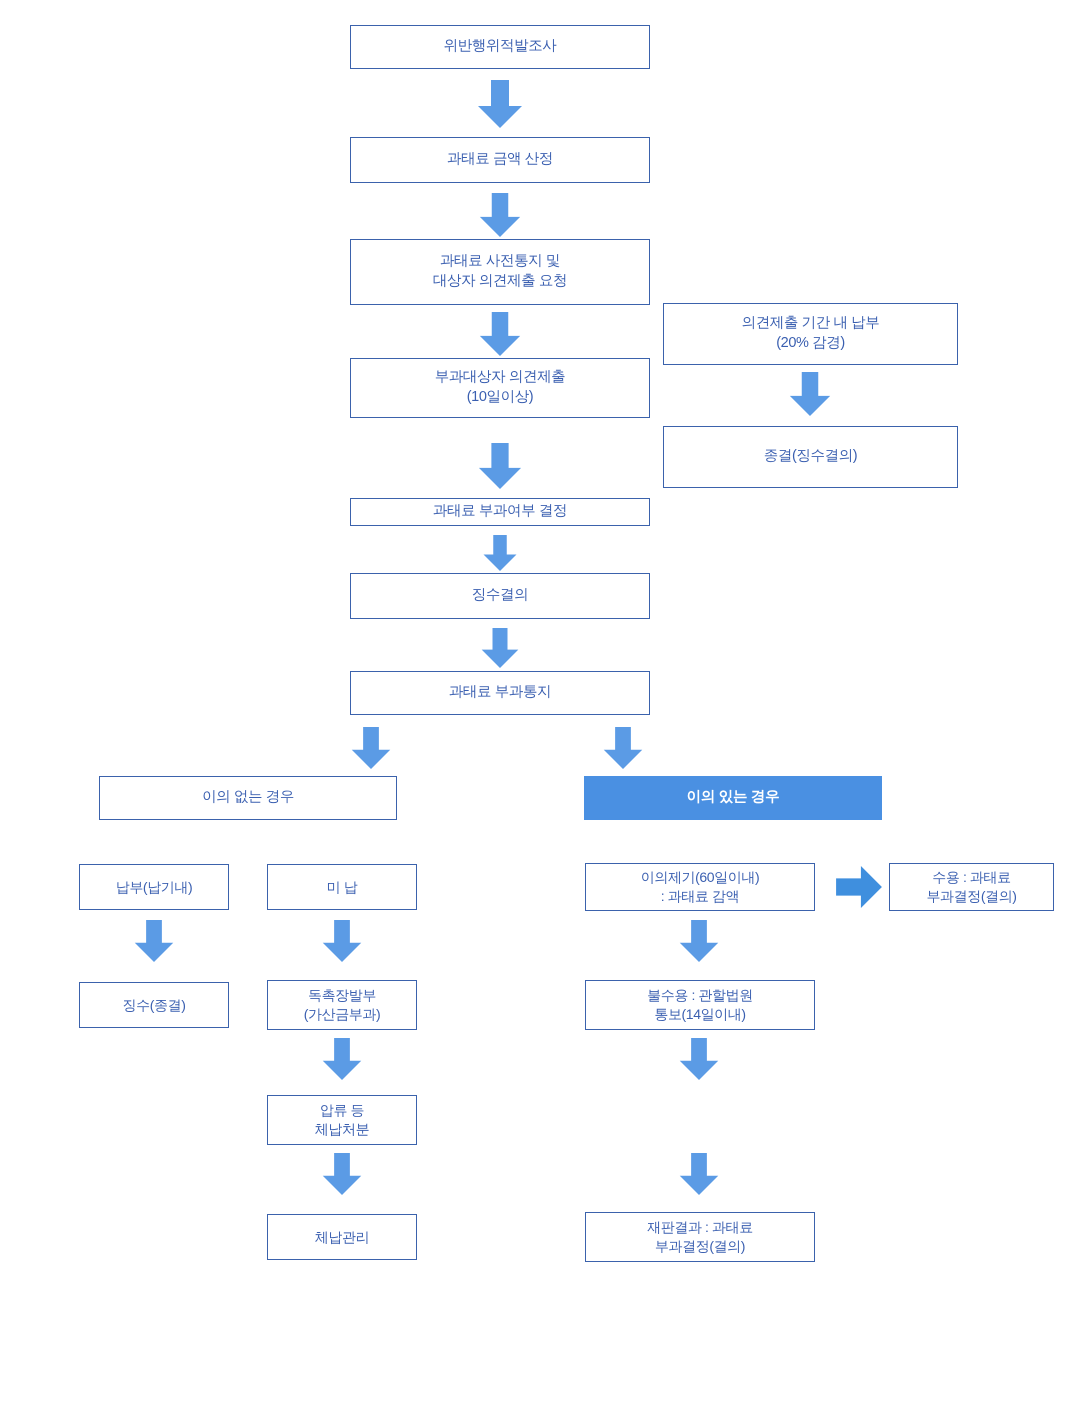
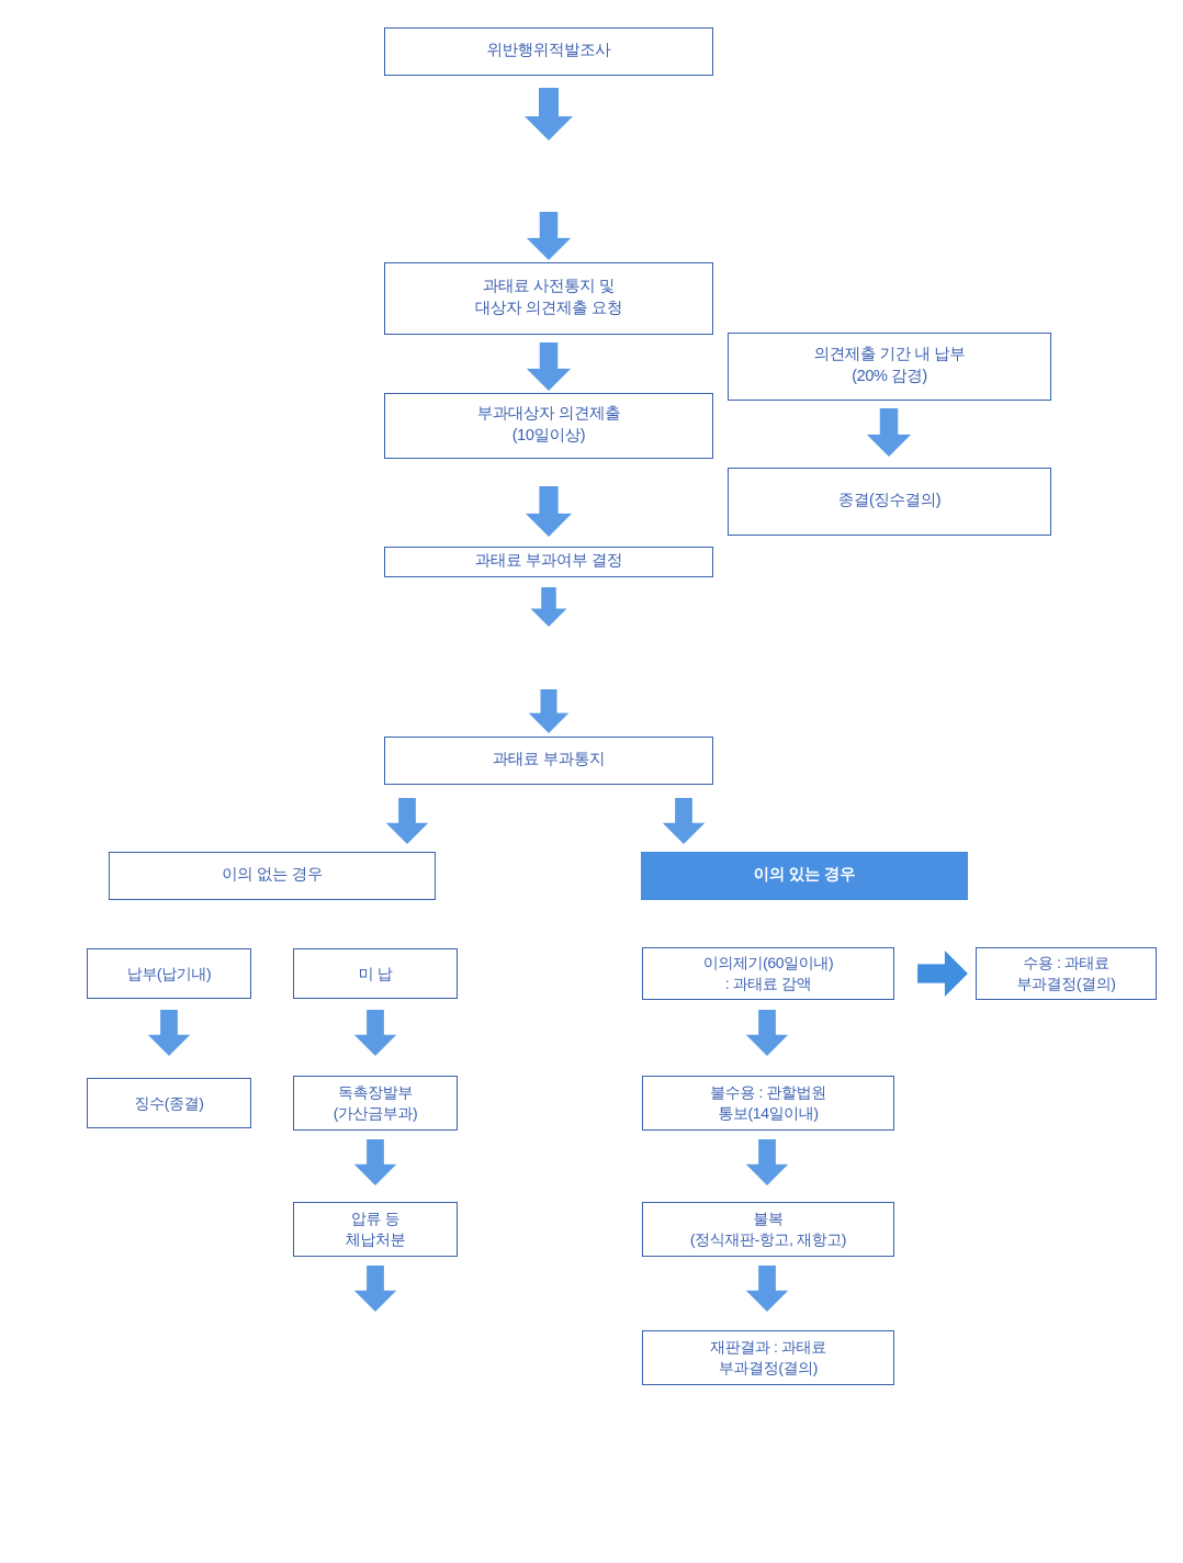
  위반행위적발조사
- 과태료 금액 산정
  과태료 사전통지 및
  대상자 의견제출 요청
  부과대상자 의견제출
  (10일이상)
  과태료 부과여부 결정
- 징수결의
  과태료 부과통지
  의견제출 기간 내 납부
  (20% 감경)
  종결(징수결의)
  이의 없는 경우
  이의 있는 경우
  납부(납기내)
  징수(종결)
  미 납
  독촉장발부
  (가산금부과)
  압류 등
  체납처분
- 체납관리
  이의제기(60일이내)
  : 과태료 감액
  수용 : 과태료
  부과결정(결의)
  불수용 : 관할법원
  통보(14일이내)
+ 불복
+ (정식재판-항고, 재항고)
  재판결과 : 과태료
  부과결정(결의)
